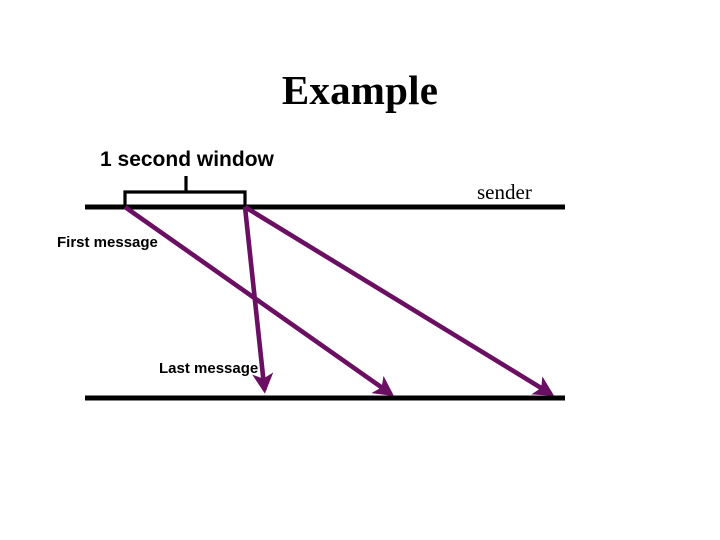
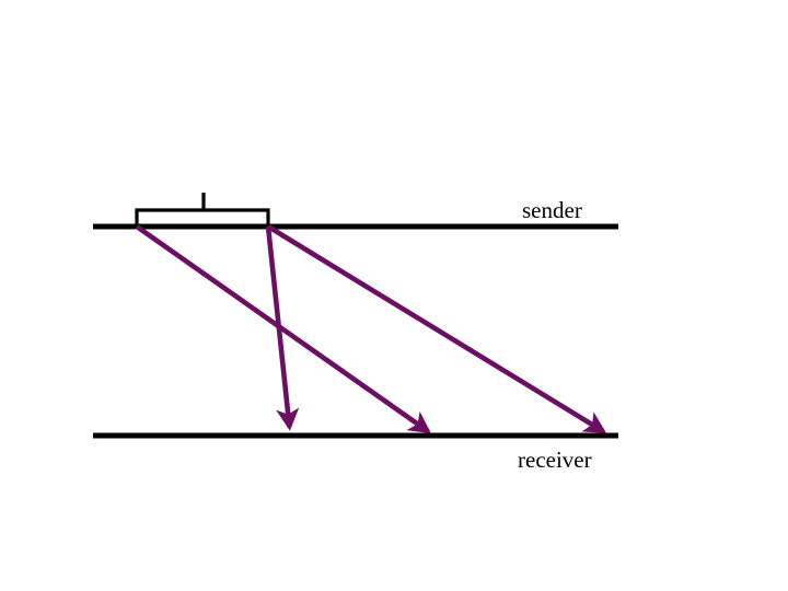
- Example
- 1 second window
- First message
- Last message
  sender
+ receiver
